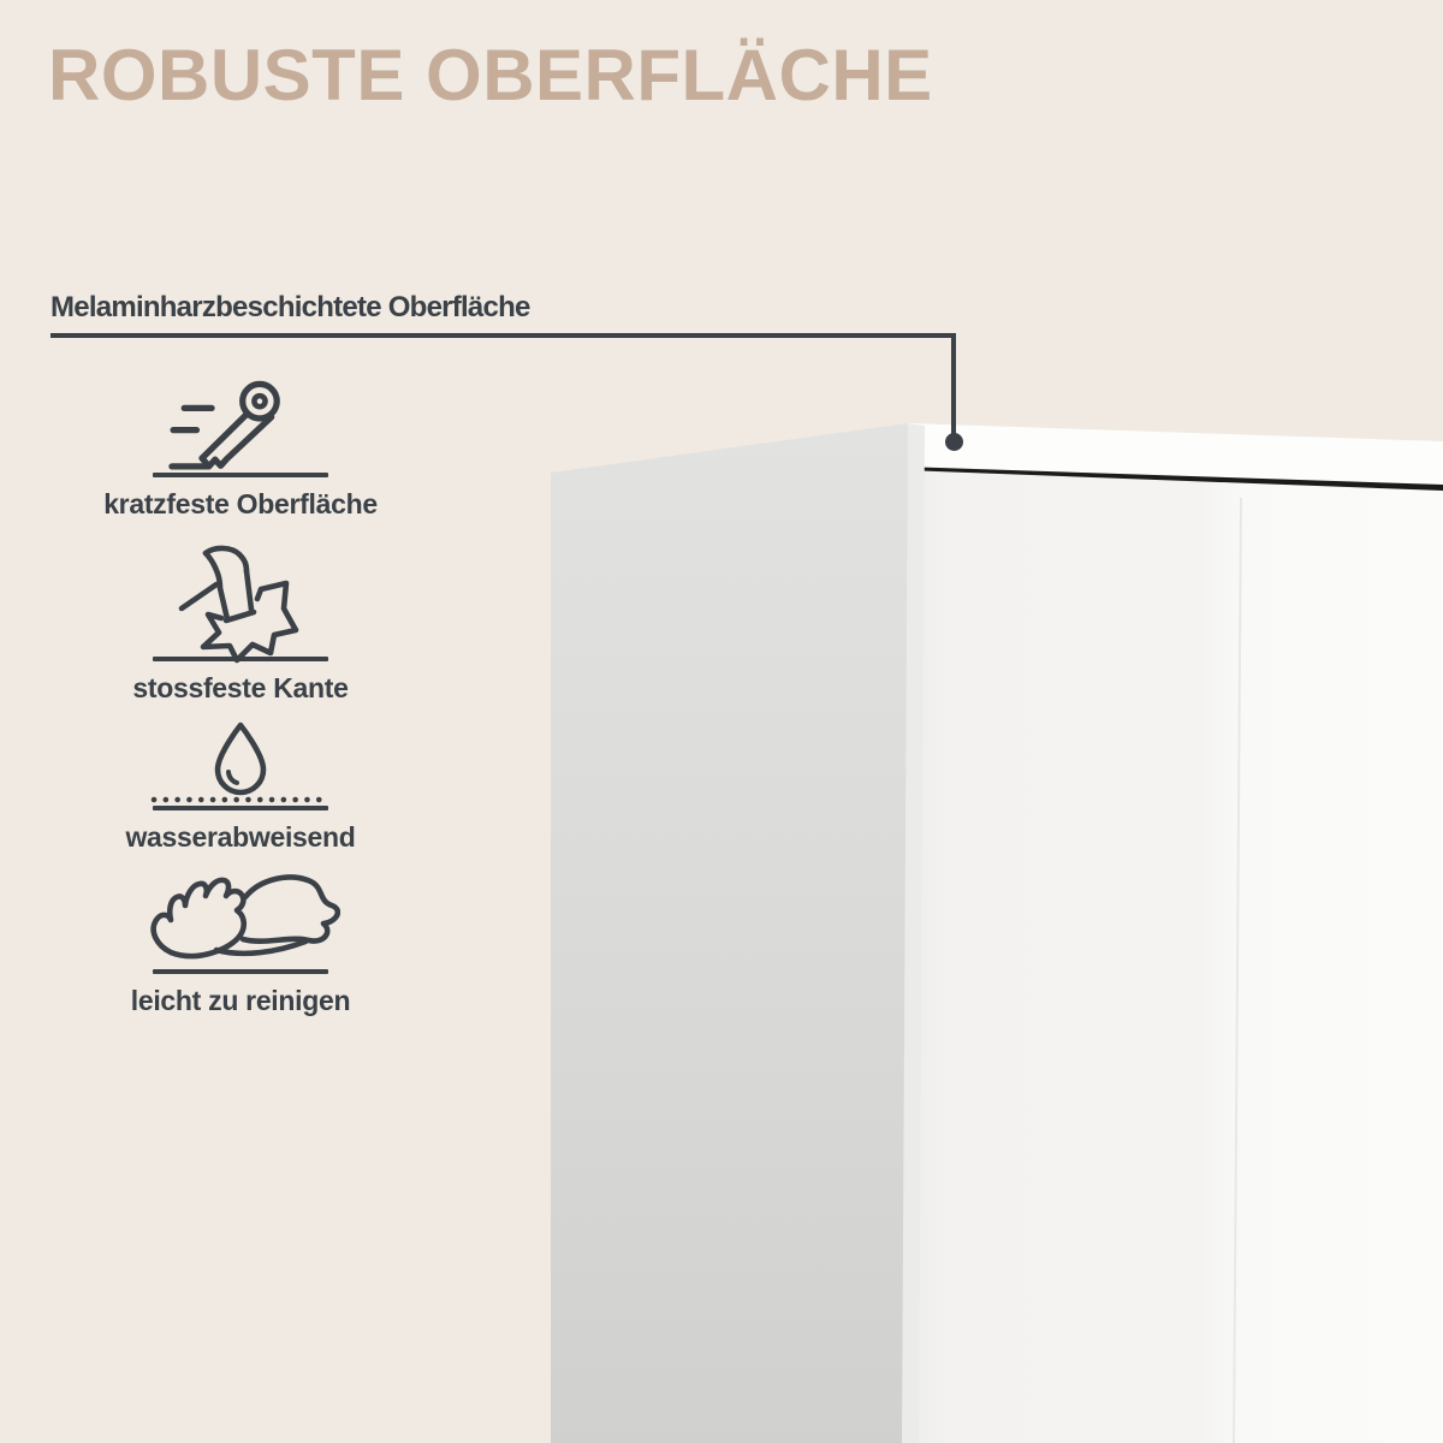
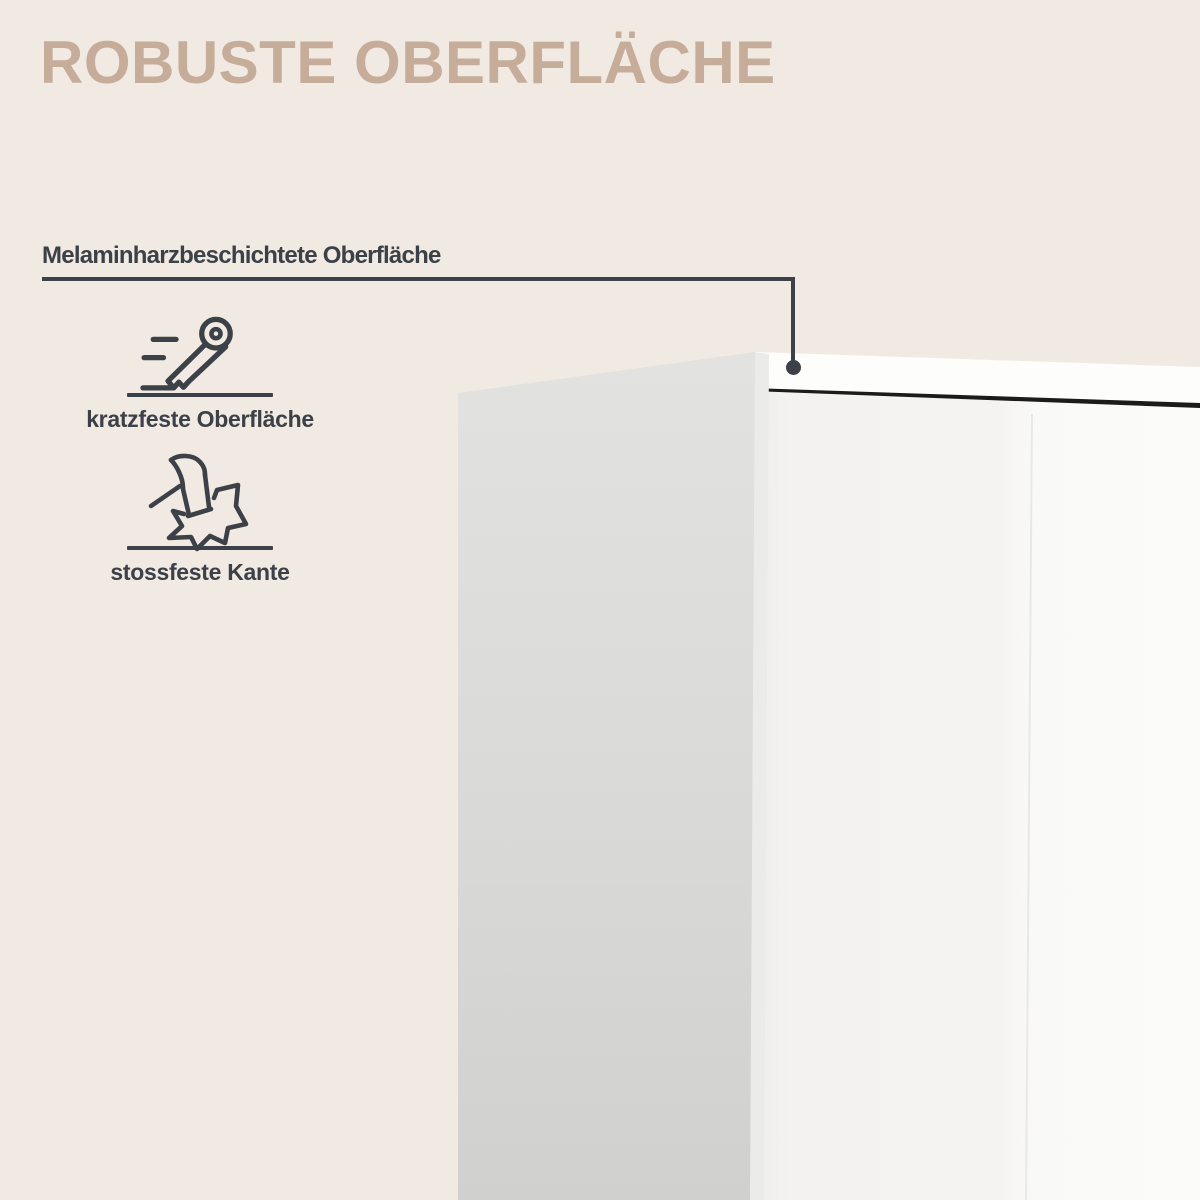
  ROBUSTE OBERFLÄCHE
  Melaminharzbeschichtete Oberfläche
  kratzfeste Oberfläche
  stossfeste Kante
- wasserabweisend
- leicht zu reinigen
